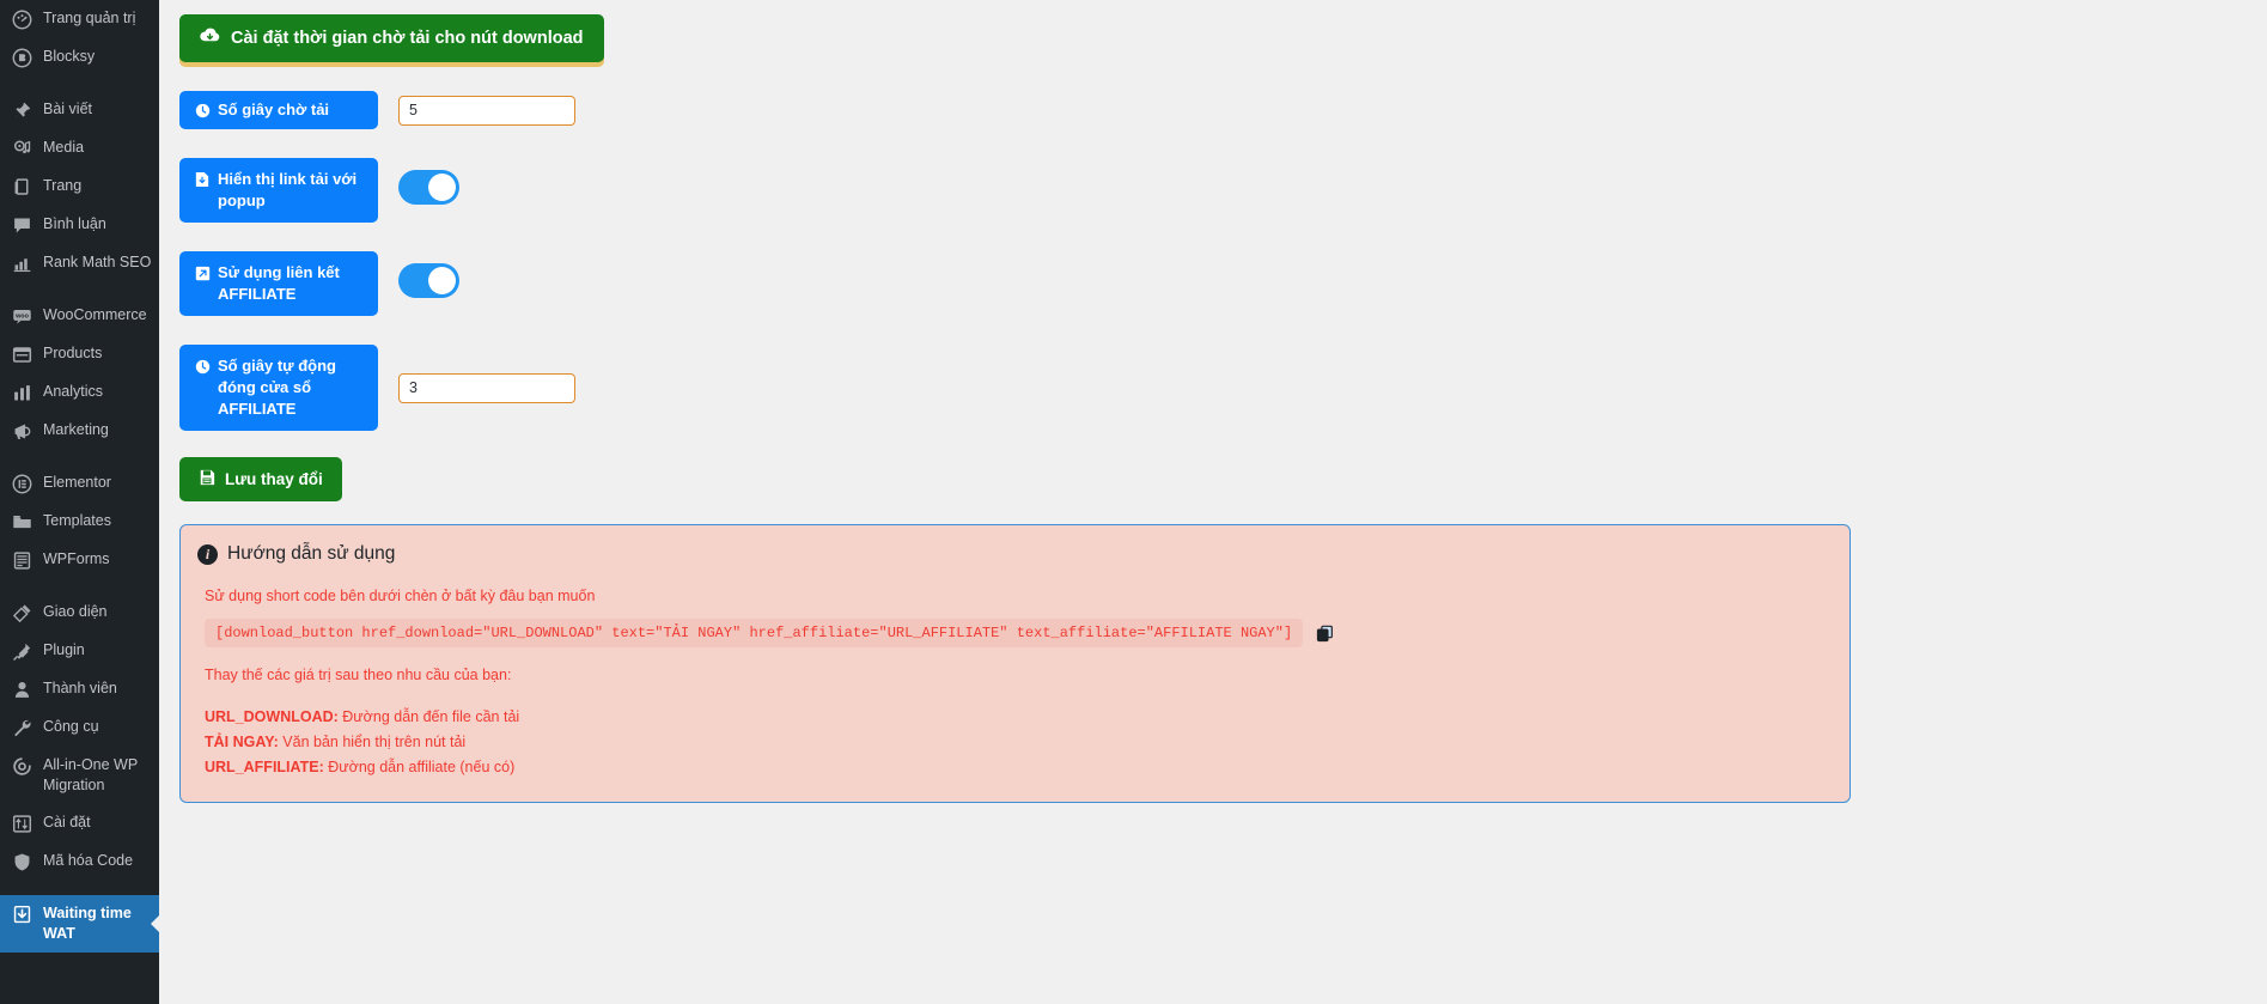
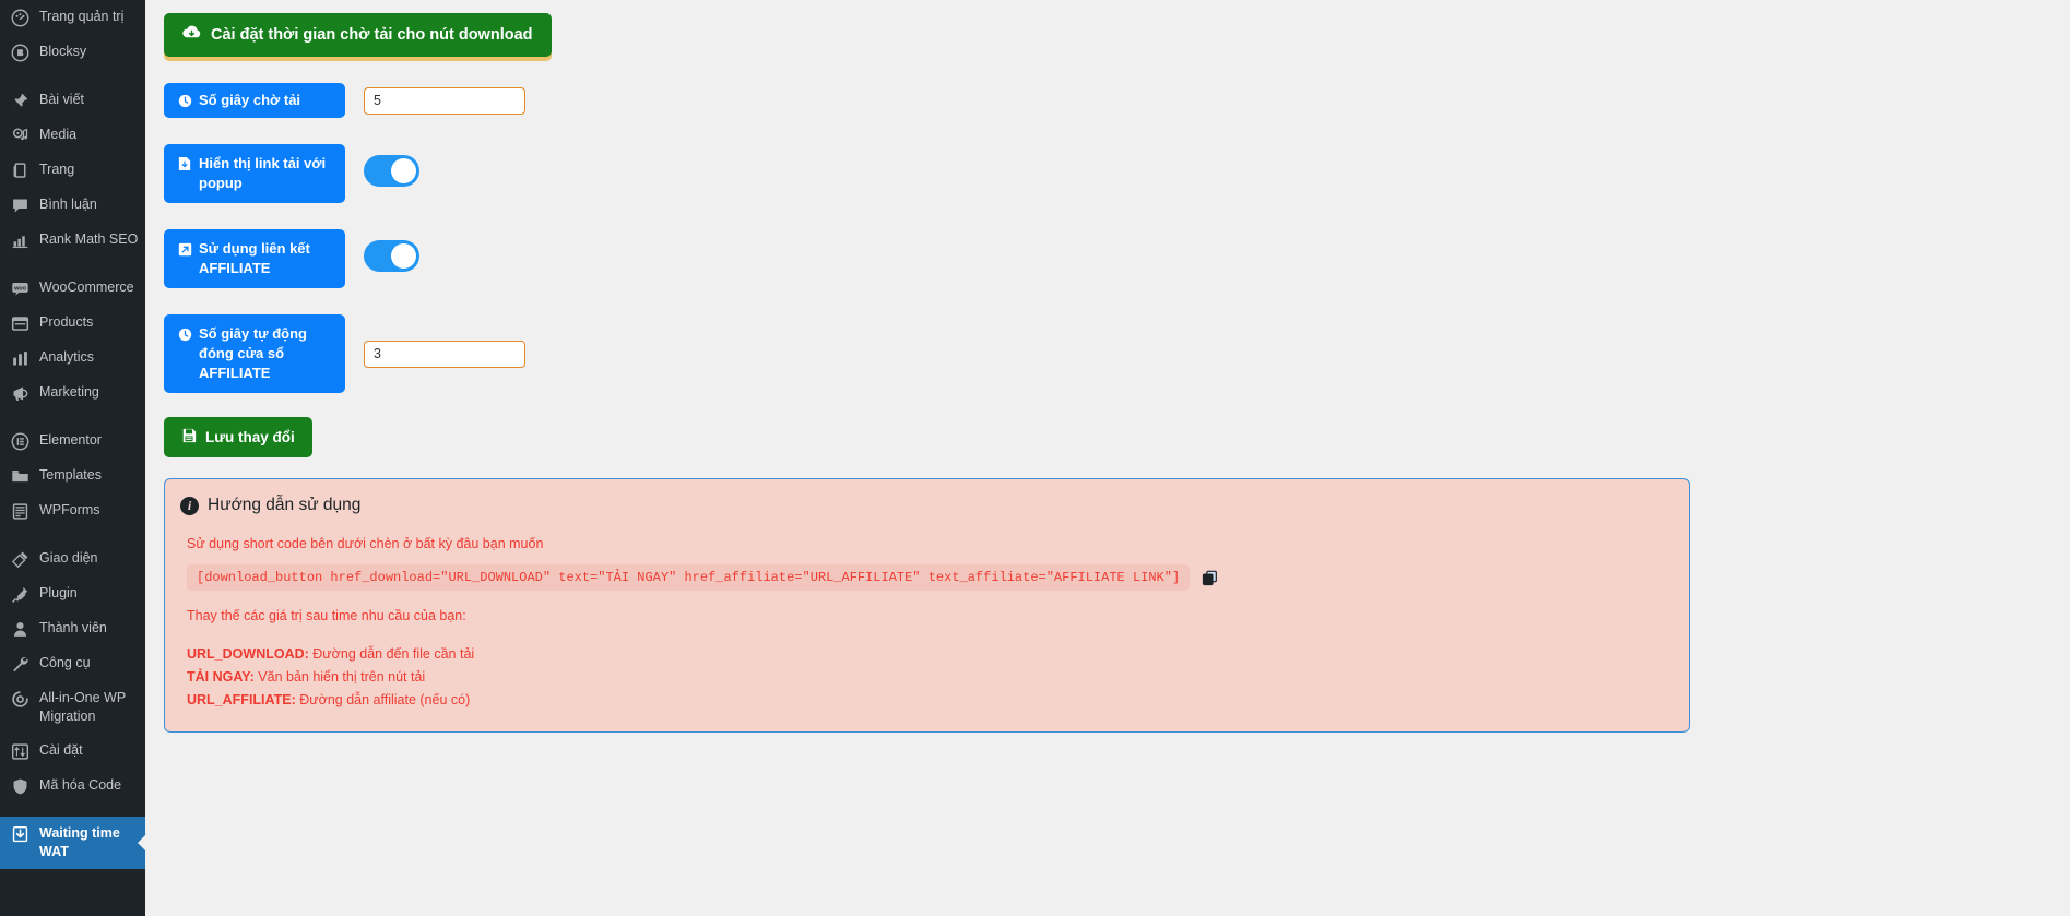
  Trang quản trị
  Blocksy
  Bài viết
  Media
  Trang
  Bình luận
  Rank Math SEO
  WooCommerce
  Products
  Analytics
  Marketing
  Elementor
  Templates
  WPForms
  Giao diện
  Plugin
  Thành viên
  Công cụ
  All-in-One WP Migration
  Cài đặt
  Mã hóa Code
  Waiting time WAT
  Cài đặt thời gian chờ tải cho nút download
  Số giây chờ tải
  5
  Hiển thị link tải với popup
  Sử dụng liên kết AFFILIATE
  Số giây tự động đóng cửa sổ AFFILIATE
  3
  Lưu thay đổi
  i
  Hướng dẫn sử dụng
  Sử dụng short code bên dưới chèn ở bất kỳ đâu bạn muốn
- [download_button href_download="URL_DOWNLOAD" text="TẢI NGAY" href_affiliate="URL_AFFILIATE" text_affiliate="AFFILIATE NGAY"]
+ [download_button href_download="URL_DOWNLOAD" text="TẢI NGAY" href_affiliate="URL_AFFILIATE" text_affiliate="AFFILIATE LINK"]
- Thay thế các giá trị sau theo nhu cầu của bạn:
+ Thay thế các giá trị sau time nhu cầu của bạn:
  URL_DOWNLOAD: Đường dẫn đến file cần tải
  TẢI NGAY: Văn bản hiển thị trên nút tải
  URL_AFFILIATE: Đường dẫn affiliate (nếu có)
